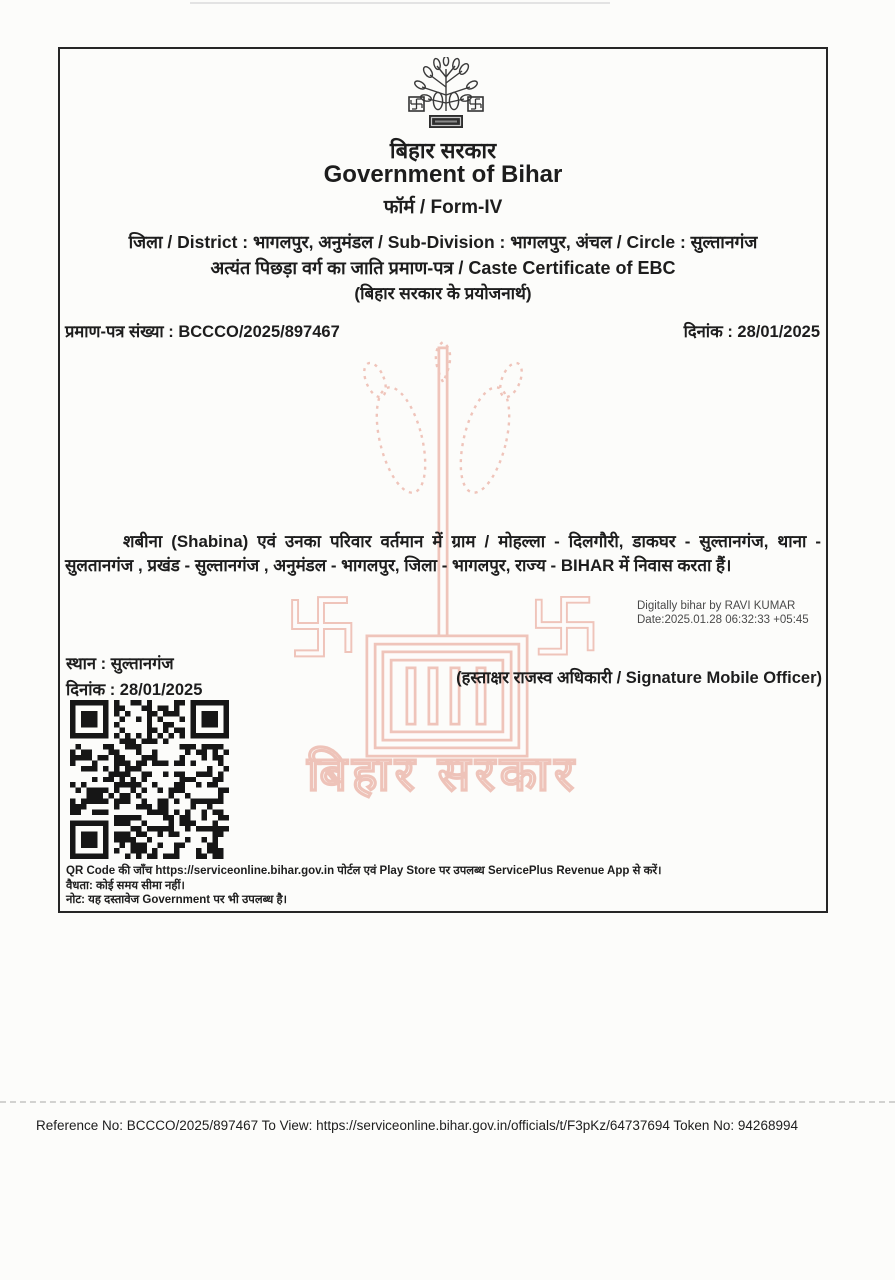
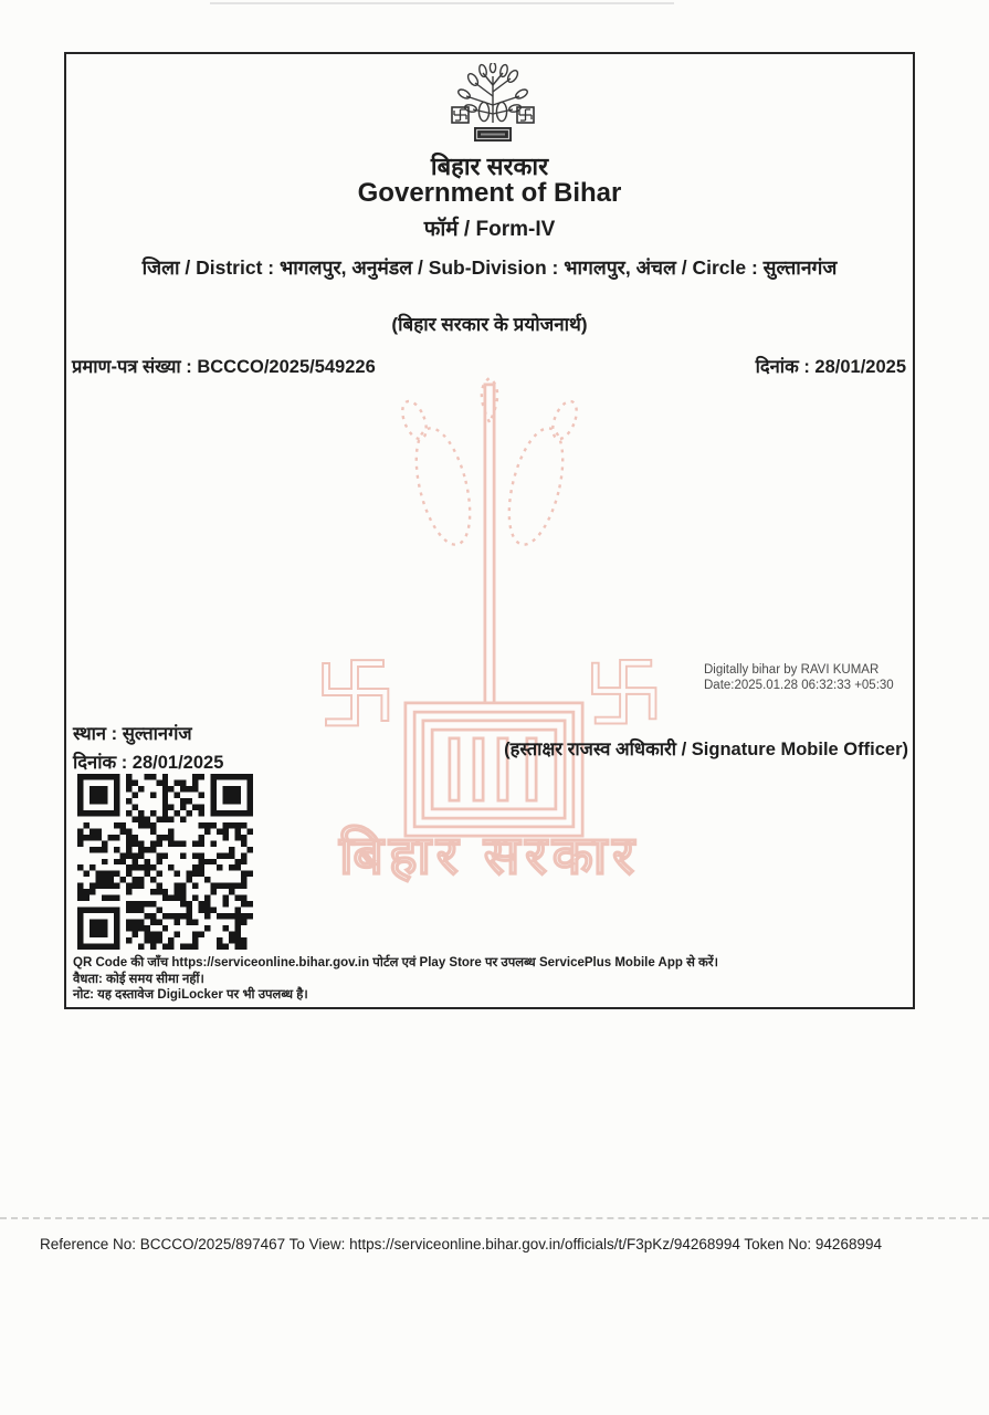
  बिहार सरकार
  बिहार सरकार
  Government of Bihar
  फॉर्म / Form-IV
  जिला / District : भागलपुर, अनुमंडल / Sub-Division : भागलपुर, अंचल / Circle : सुल्तानगंज
- अत्यंत पिछड़ा वर्ग का जाति प्रमाण-पत्र / Caste Certificate of EBC
  (बिहार सरकार के प्रयोजनार्थ)
- प्रमाण-पत्र संख्या : BCCCO/2025/897467
+ प्रमाण-पत्र संख्या : BCCCO/2025/549226
  दिनांक : 28/01/2025
- शबीना (Shabina) एवं उनका परिवार वर्तमान में ग्राम / मोहल्ला - दिलगौरी, डाकघर - सुल्तानगंज, थाना - सुलतानगंज , प्रखंड - सुल्तानगंज , अनुमंडल - भागलपुर, जिला - भागलपुर, राज्य - BIHAR में निवास करता हैं।
  Digitally bihar by RAVI KUMAR
- Date:2025.01.28 06:32:33 +05:45
+ Date:2025.01.28 06:32:33 +05:30
  स्थान : सुल्तानगंज
  दिनांक : 28/01/2025
  (हस्ताक्षर राजस्व अधिकारी / Signature Mobile Officer)
- QR Code की जाँच https://serviceonline.bihar.gov.in पोर्टल एवं Play Store पर उपलब्ध ServicePlus Revenue App से करें।
+ QR Code की जाँच https://serviceonline.bihar.gov.in पोर्टल एवं Play Store पर उपलब्ध ServicePlus Mobile App से करें।
  वैधता: कोई समय सीमा नहीं।
- नोट: यह दस्तावेज Government पर भी उपलब्ध है।
+ नोट: यह दस्तावेज DigiLocker पर भी उपलब्ध है।
- Reference No: BCCCO/2025/897467 To View: https://serviceonline.bihar.gov.in/officials/t/F3pKz/64737694 Token No: 94268994
+ Reference No: BCCCO/2025/897467 To View: https://serviceonline.bihar.gov.in/officials/t/F3pKz/94268994 Token No: 94268994
